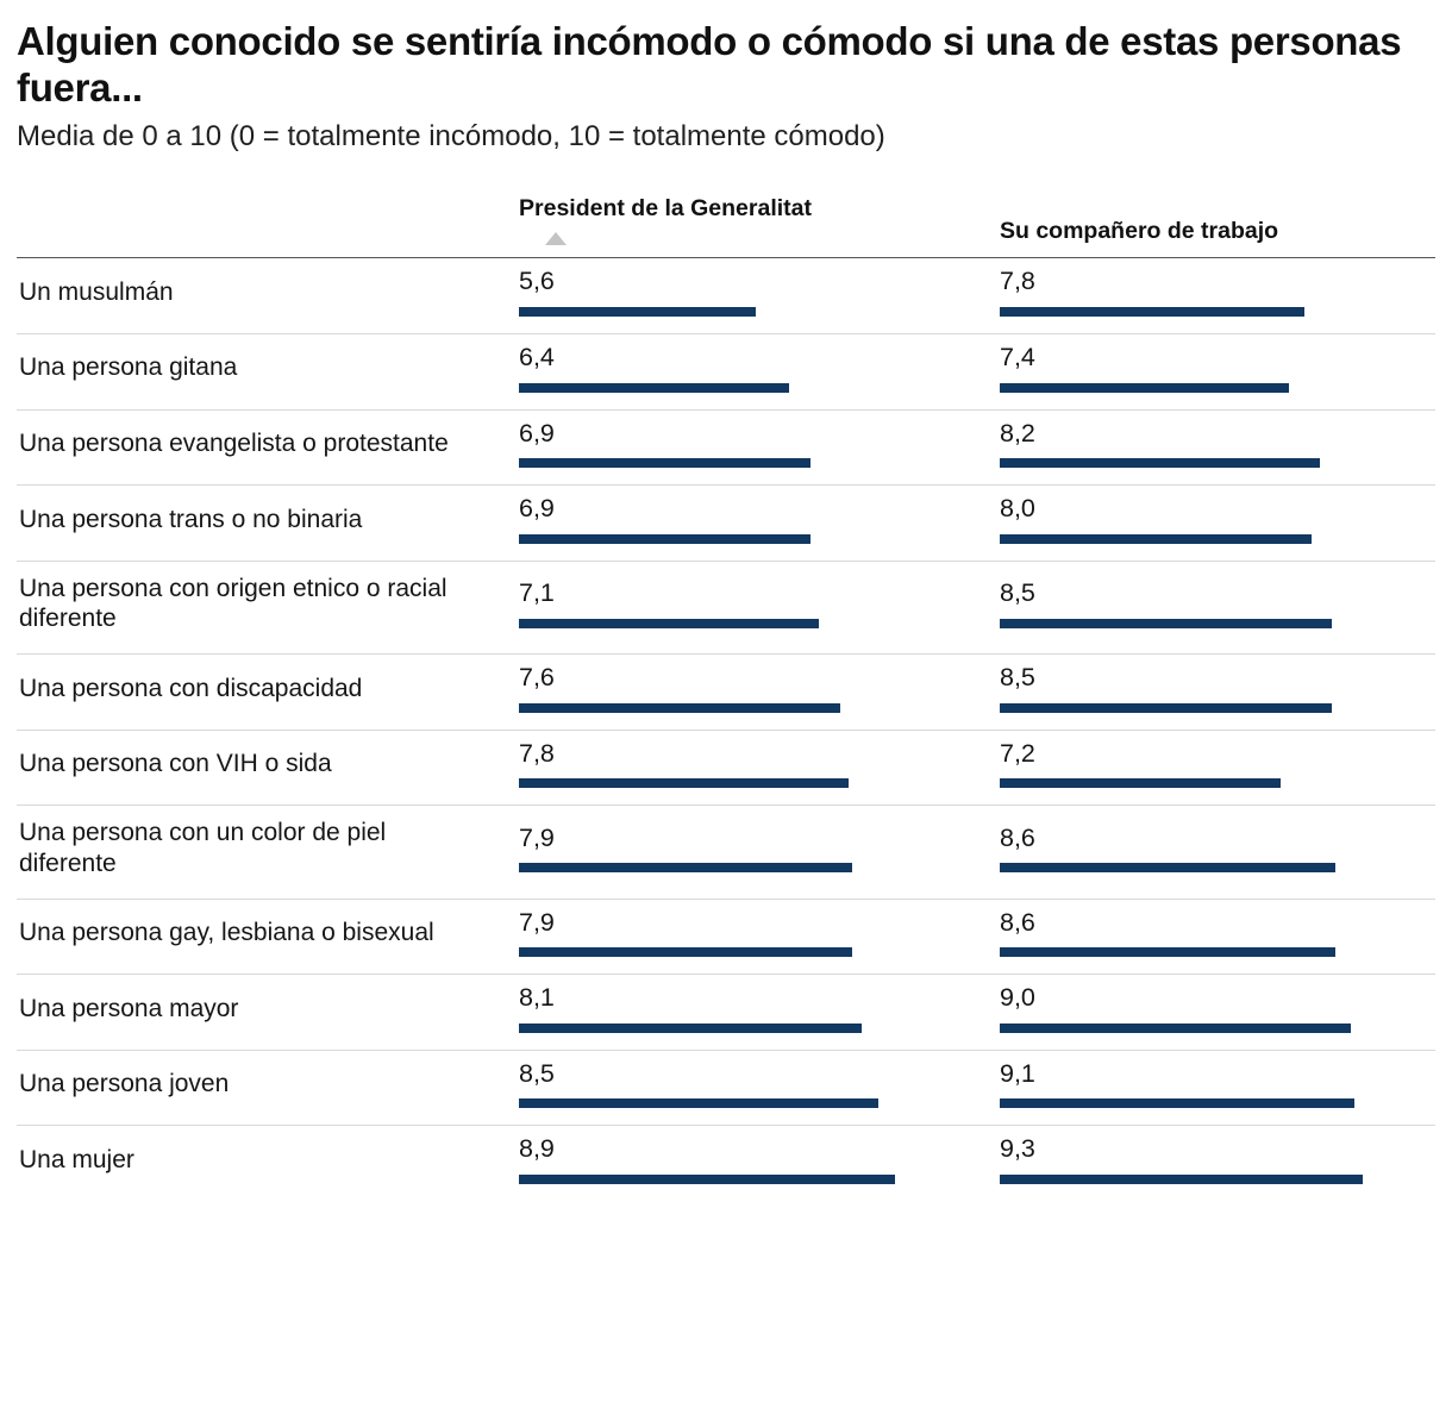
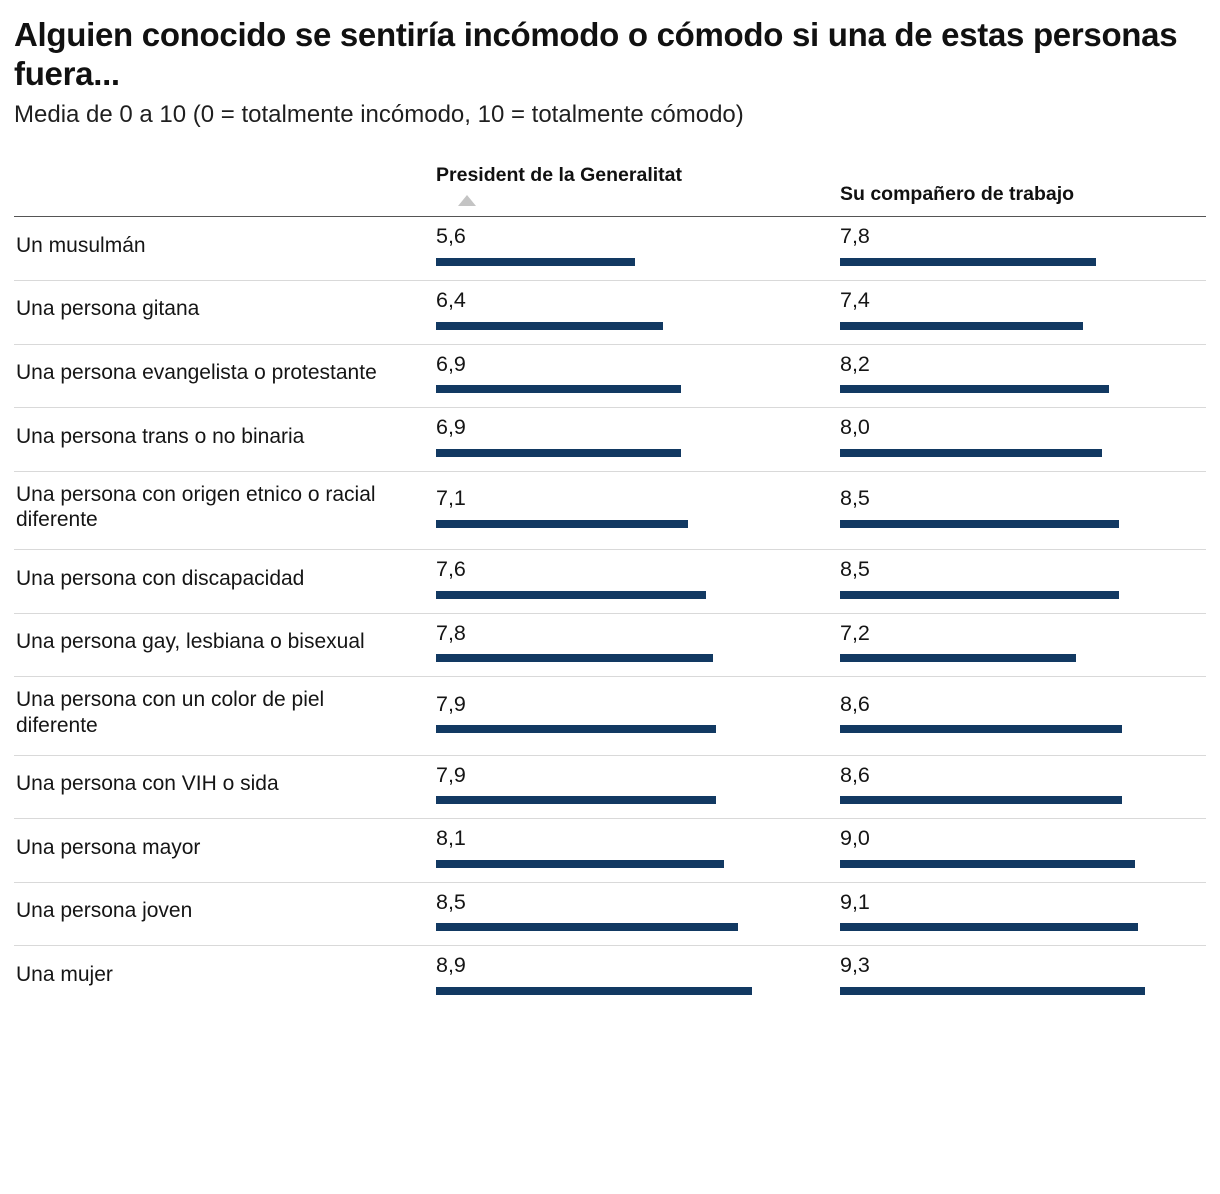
  Alguien conocido se sentiría incómodo o cómodo si una de estas personas fuera...
  Media de 0 a 10 (0 = totalmente incómodo, 10 = totalmente cómodo)
  	President de la Generalitat	Su compañero de trabajo
  Un musulmán	5,6	7,8
  Una persona gitana	6,4	7,4
  Una persona evangelista o protestante	6,9	8,2
  Una persona trans o no binaria	6,9	8,0
  Una persona con origen etnico o racial diferente	7,1	8,5
  Una persona con discapacidad	7,6	8,5
- Una persona con VIH o sida	7,8	7,2
+ Una persona gay, lesbiana o bisexual	7,8	7,2
  Una persona con un color de piel diferente	7,9	8,6
- Una persona gay, lesbiana o bisexual	7,9	8,6
+ Una persona con VIH o sida	7,9	8,6
  Una persona mayor	8,1	9,0
  Una persona joven	8,5	9,1
  Una mujer	8,9	9,3
